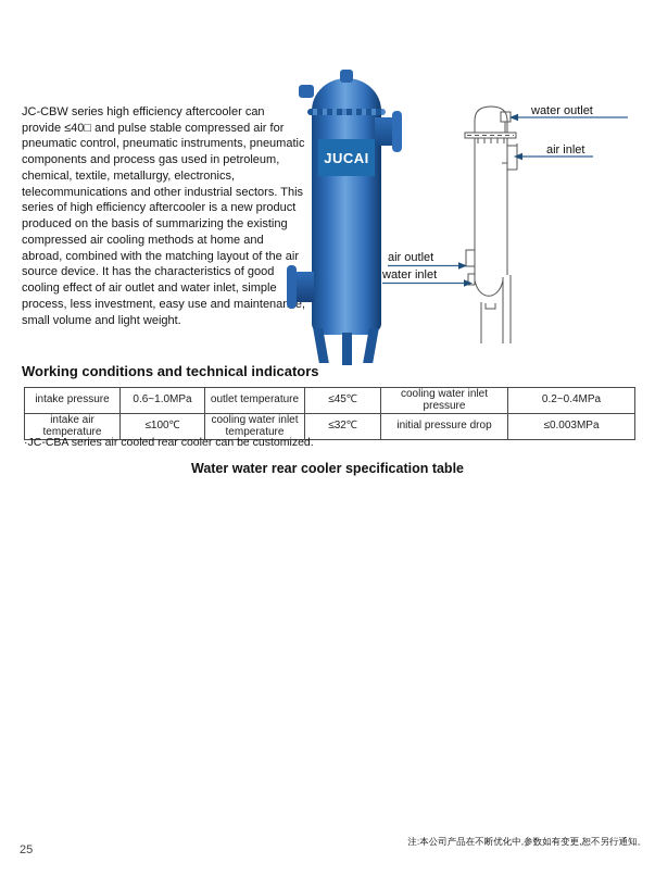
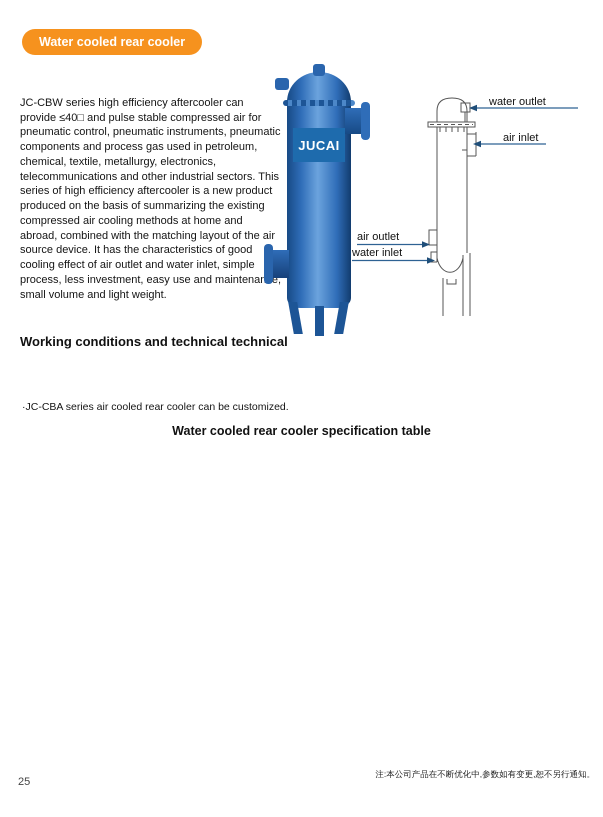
+ Water cooled rear cooler
  JC-CBW series high efficiency aftercooler can provide ≤40□ and pulse stable compressed air for pneumatic control, pneumatic instruments, pneumatic components and process gas used in petroleum, chemical, textile, metallurgy, electronics, telecommunications and other industrial sectors. This series of high efficiency aftercooler is a new product produced on the basis of summarizing the existing compressed air cooling methods at home and abroad, combined with the matching layout of the air source device. It has the characteristics of good cooling effect of air outlet and water inlet, simple process, less investment, easy use and maintenae, small volume and light weight.
  JUCAI
  water outlet
  air inlet
  air outlet
  water inlet
- Working conditions and technical indicators
+ Working conditions and technical technical
- intake pressure	0.6~1.0MPa	outlet temperature	≤45℃	cooling water inlet pressure	0.2~0.4MPa
- intake air temperature	≤100℃	cooling water inlet temperature	≤32℃	initial pressure drop	≤0.003MPa
  ·JC-CBA series air cooled rear cooler can be customized.
- Water water rear cooler specification table
+ Water cooled rear cooler specification table
  注:本公司产品在不断优化中,参数如有变更,恕不另行通知。
  25
